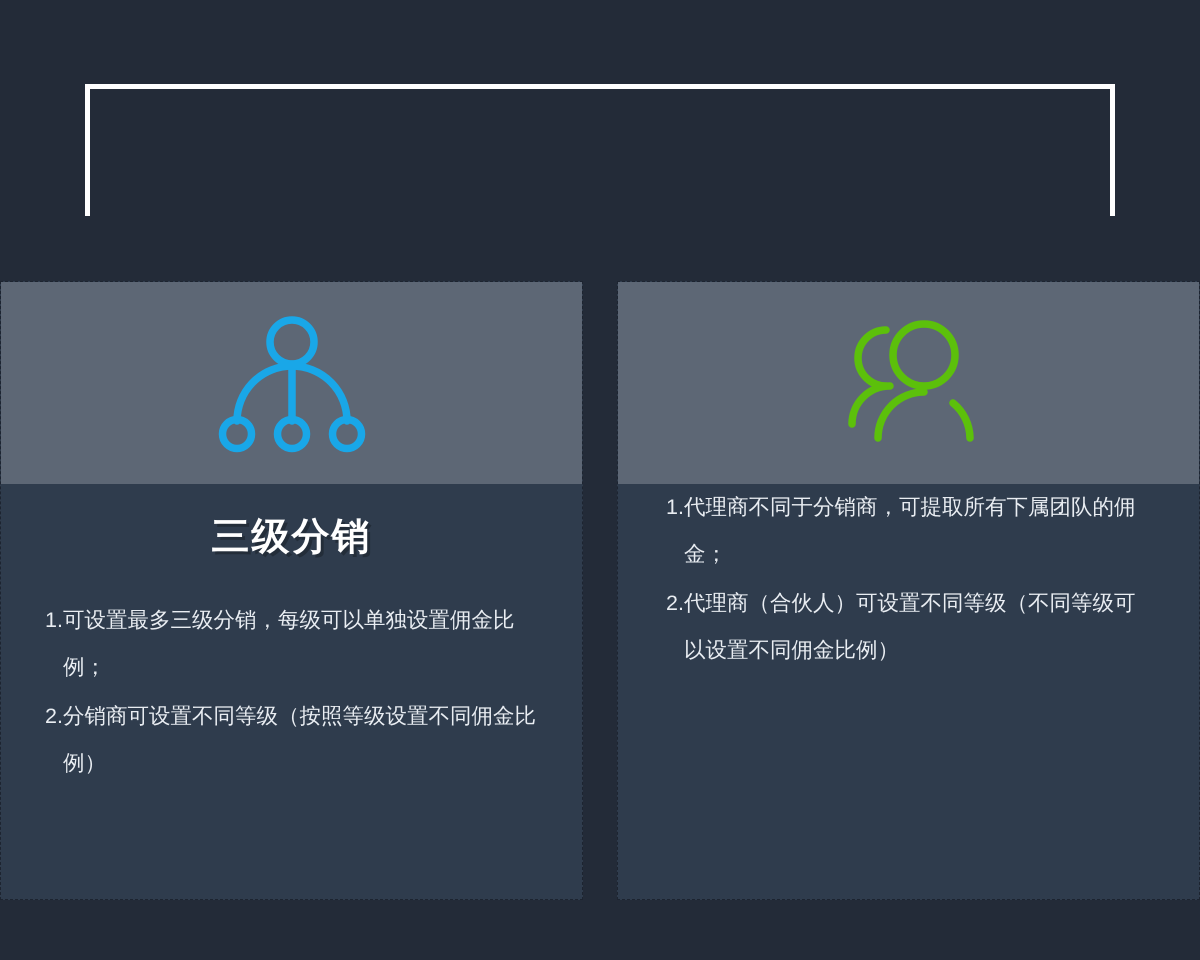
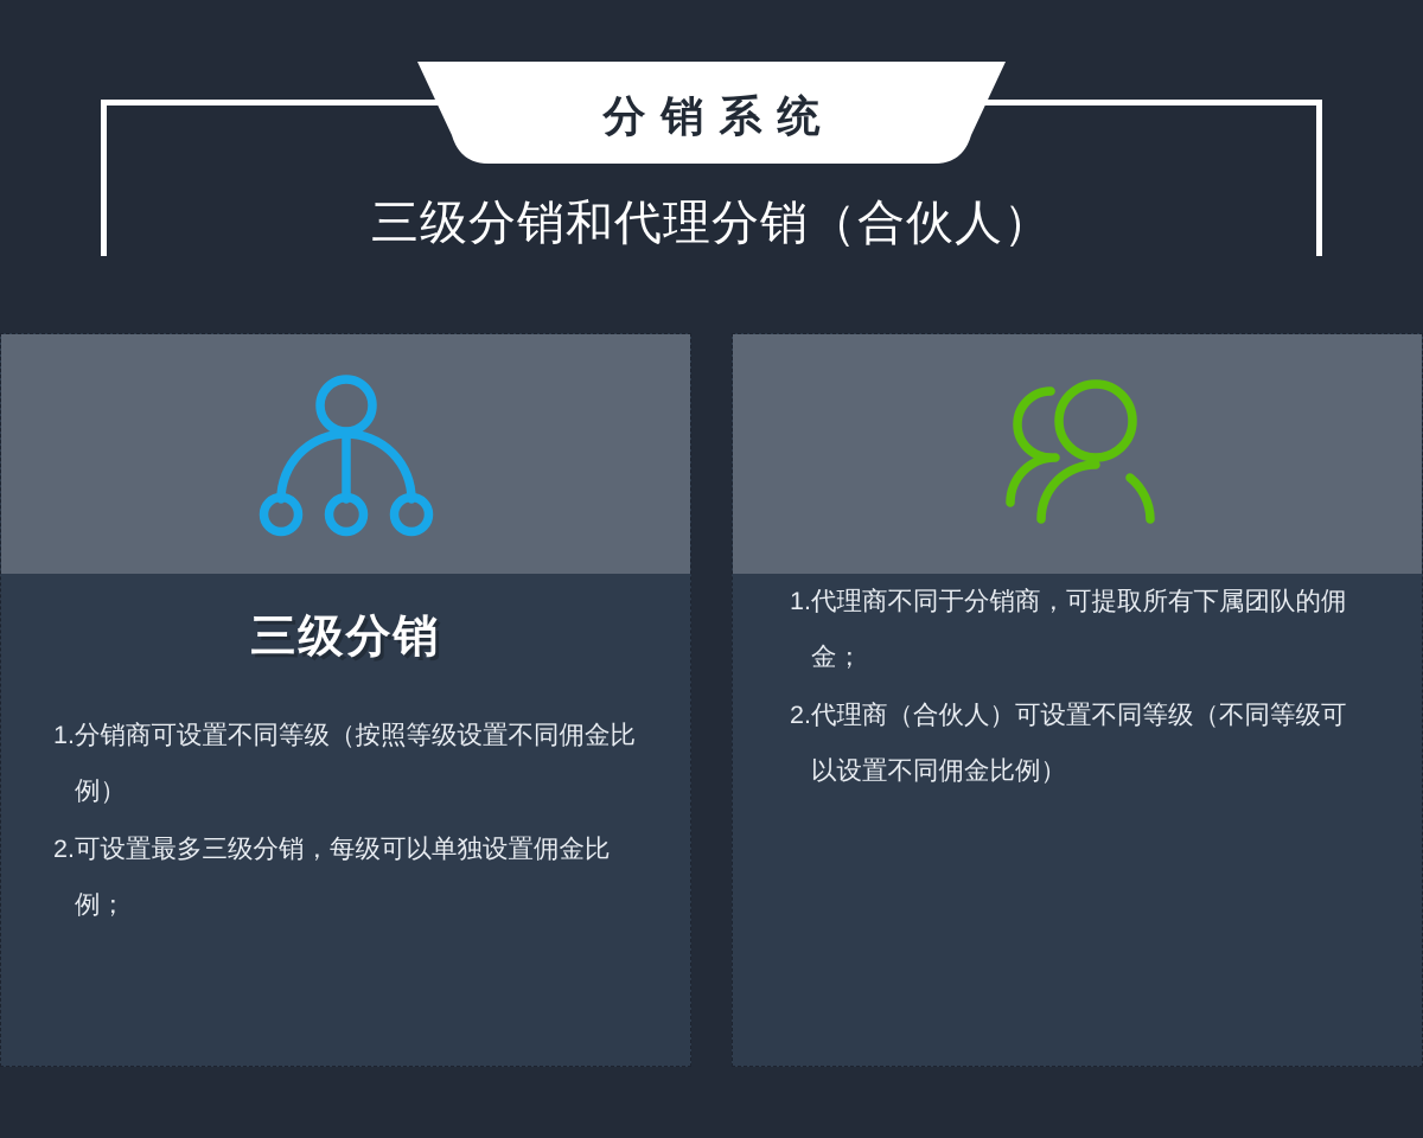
+ 分销系统
+ 三级分销和代理分销（合伙人）
  三级分销
  1.
- 可设置最多三级分销，每级可以单独设置佣金比例；
+ 分销商可设置不同等级（按照等级设置不同佣金比例）
  2.
- 分销商可设置不同等级（按照等级设置不同佣金比例）
+ 可设置最多三级分销，每级可以单独设置佣金比例；
  1.
  代理商不同于分销商，可提取所有下属团队的佣金；
  2.
  代理商（合伙人）可设置不同等级（不同等级可以设置不同佣金比例）
